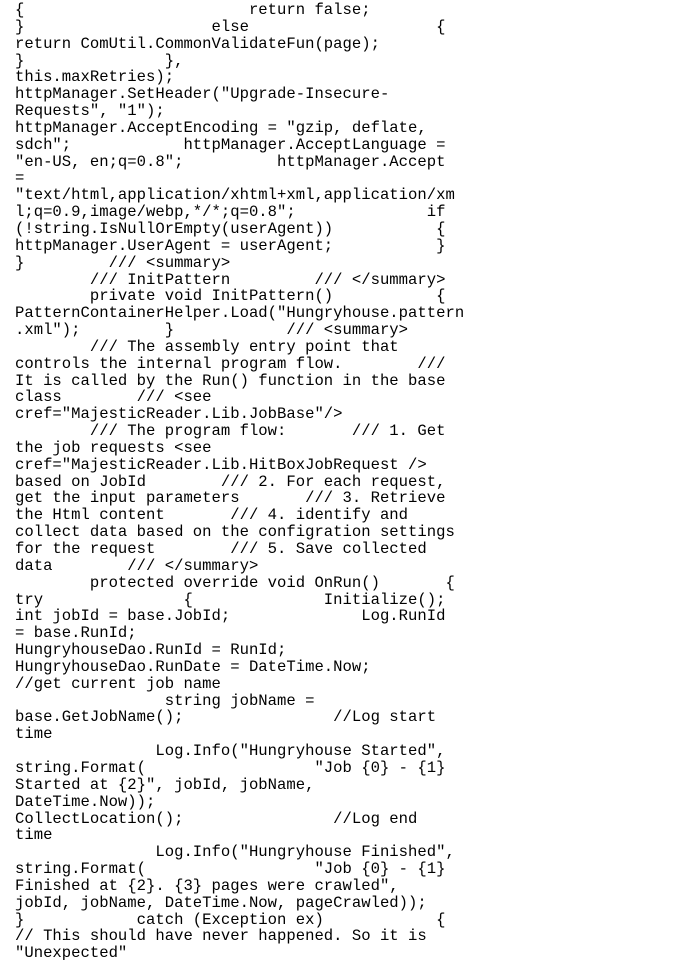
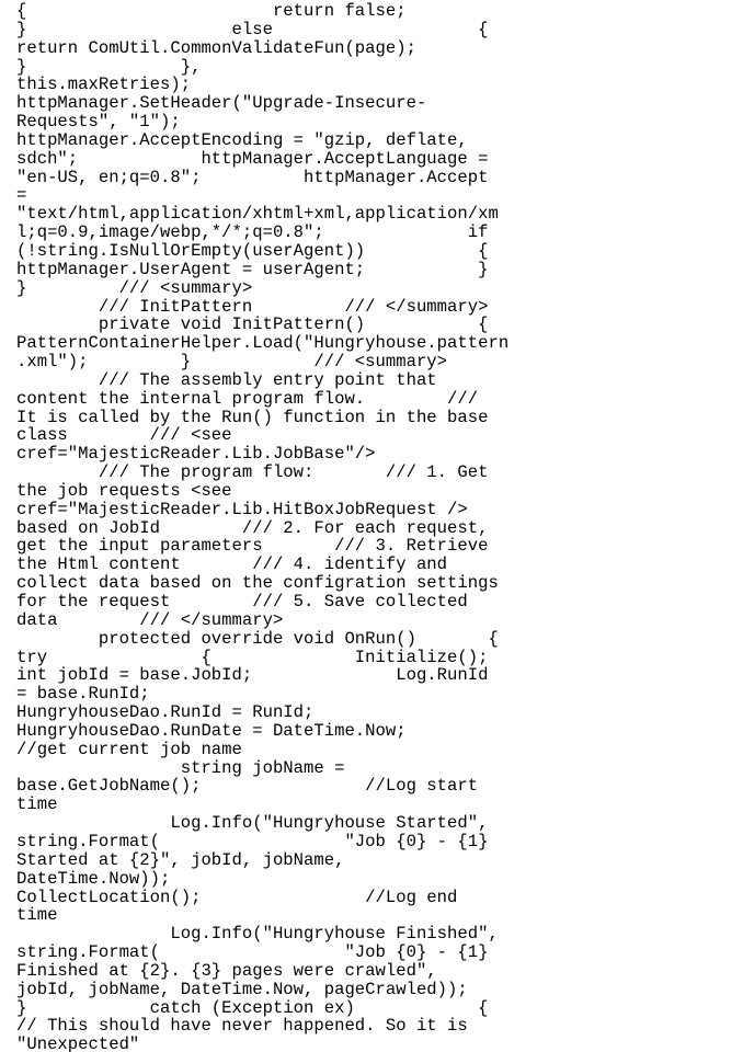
  { return false;
  } else {
  return ComUtil.CommonValidateFun(page);
  } },
  this.maxRetries);
  httpManager.SetHeader("Upgrade-Insecure-
  Requests", "1");
  httpManager.AcceptEncoding = "gzip, deflate,
  sdch"; httpManager.AcceptLanguage =
  "en-US, en;q=0.8"; httpManager.Accept
  =
  "text/html,application/xhtml+xml,application/xm
  l;q=0.9,image/webp,*/*;q=0.8"; if
  (!string.IsNullOrEmpty(userAgent)) {
  httpManager.UserAgent = userAgent; }
  } /// <summary>
  /// InitPattern /// </summary>
  private void InitPattern() {
  PatternContainerHelper.Load("Hungryhouse.pattern
  .xml"); } /// <summary>
  /// The assembly entry point that
- controls the internal program flow. ///
+ content the internal program flow. ///
  It is called by the Run() function in the base
  class /// <see
  cref="MajesticReader.Lib.JobBase"/>
  /// The program flow: /// 1. Get
  the job requests <see
  cref="MajesticReader.Lib.HitBoxJobRequest />
  based on JobId /// 2. For each request,
  get the input parameters /// 3. Retrieve
  the Html content /// 4. identify and
  collect data based on the configration settings
  for the request /// 5. Save collected
  data /// </summary>
  protected override void OnRun() {
  try { Initialize();
  int jobId = base.JobId; Log.RunId
  = base.RunId;
  HungryhouseDao.RunId = RunId;
  HungryhouseDao.RunDate = DateTime.Now;
  //get current job name
  string jobName =
  base.GetJobName(); //Log start
  time
  Log.Info("Hungryhouse Started",
  string.Format( "Job {0} - {1}
  Started at {2}", jobId, jobName,
  DateTime.Now));
  CollectLocation(); //Log end
  time
  Log.Info("Hungryhouse Finished",
  string.Format( "Job {0} - {1}
  Finished at {2}. {3} pages were crawled",
  jobId, jobName, DateTime.Now, pageCrawled));
  } catch (Exception ex) {
  // This should have never happened. So it is
  "Unexpected"
